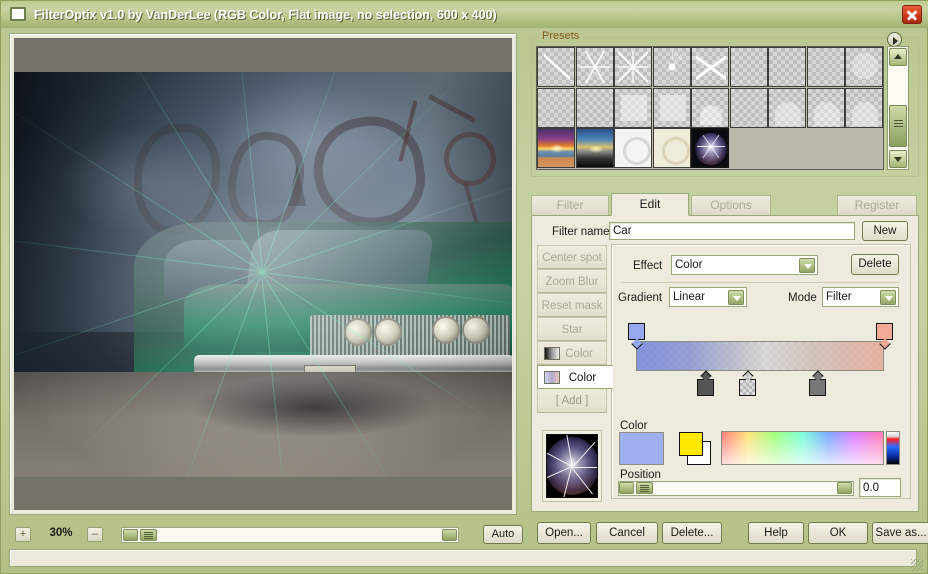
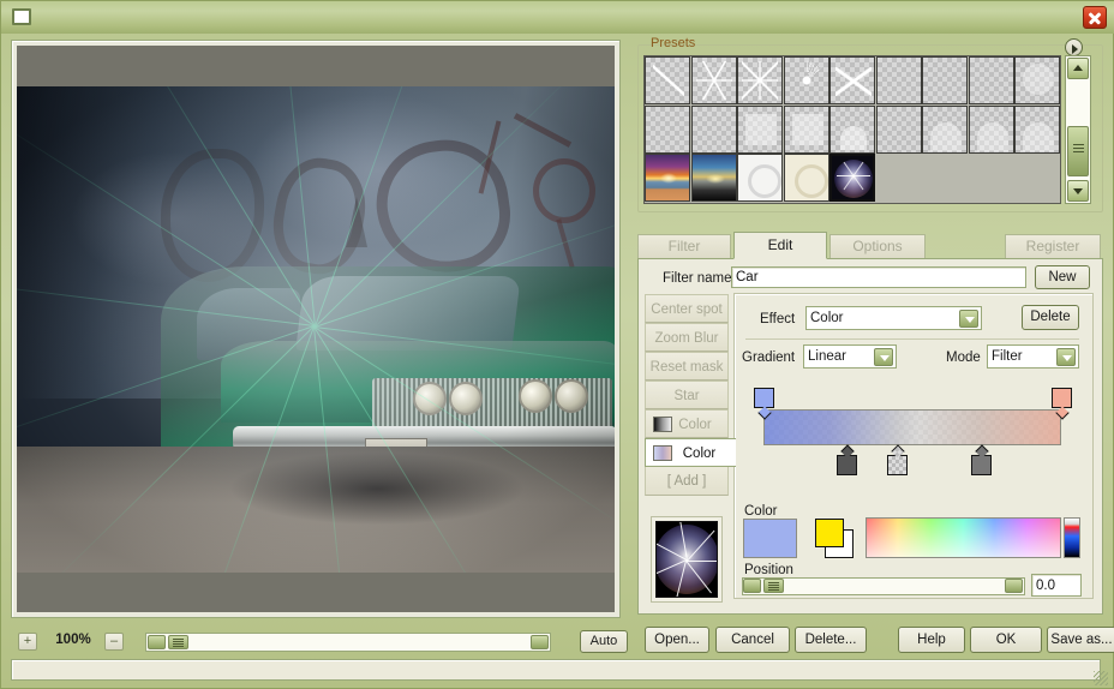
- FilterOptix v1.0 by VanDerLee (RGB Color, Flat image, no selection, 600 x 400)
  +
- 30%
+ 100%
  –
  Auto
  Presets
  Filter
  Edit
  Options
  Register
  Filter name
  Car
  New
  Center spot
  Zoom Blur
  Reset mask
  Star
  Color
  Color
  [ Add ]
  Effect
  Color
  Delete
  Gradient
  Linear
  Mode
  Filter
  Color
  Position
  0.0
  Open...
  Cancel
  Delete...
  Help
  OK
  Save as...
